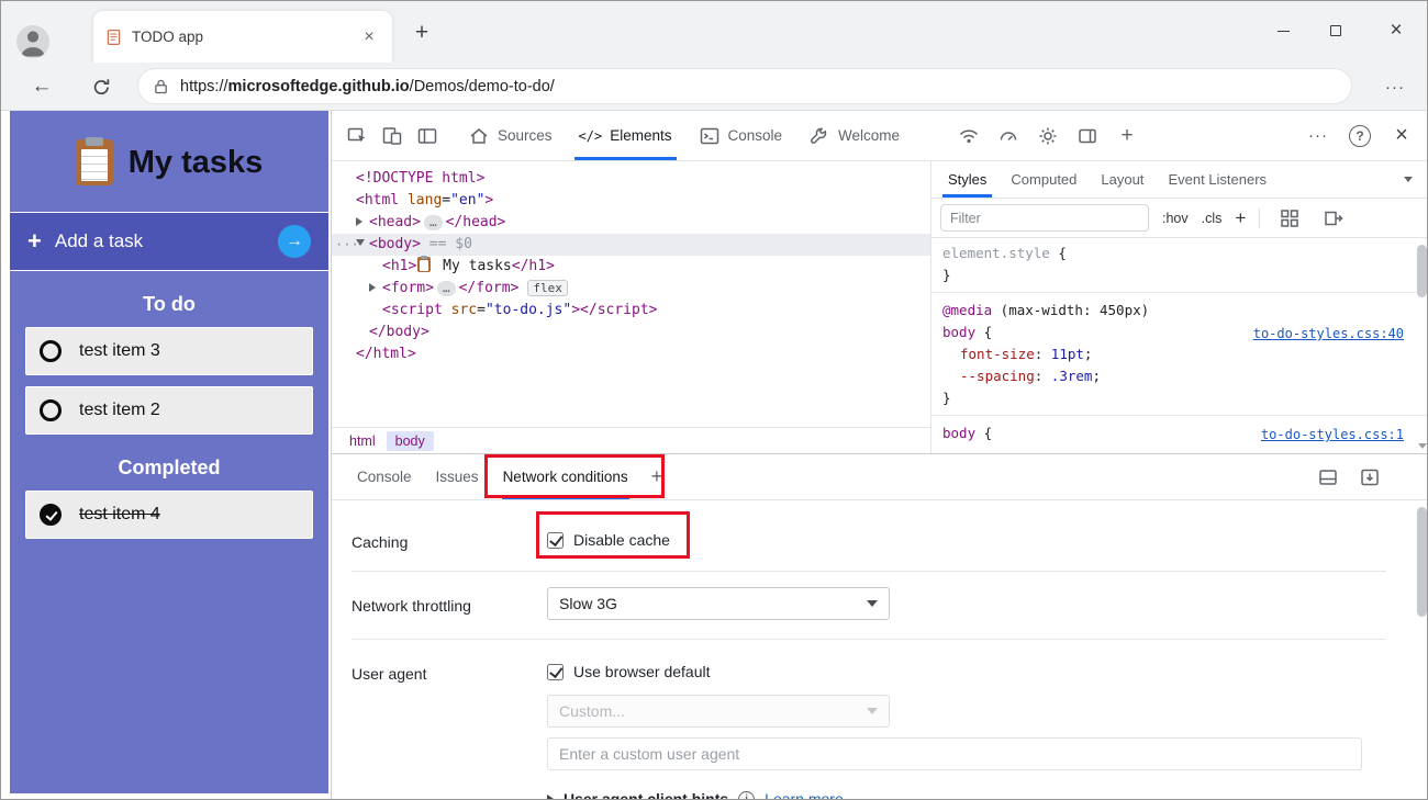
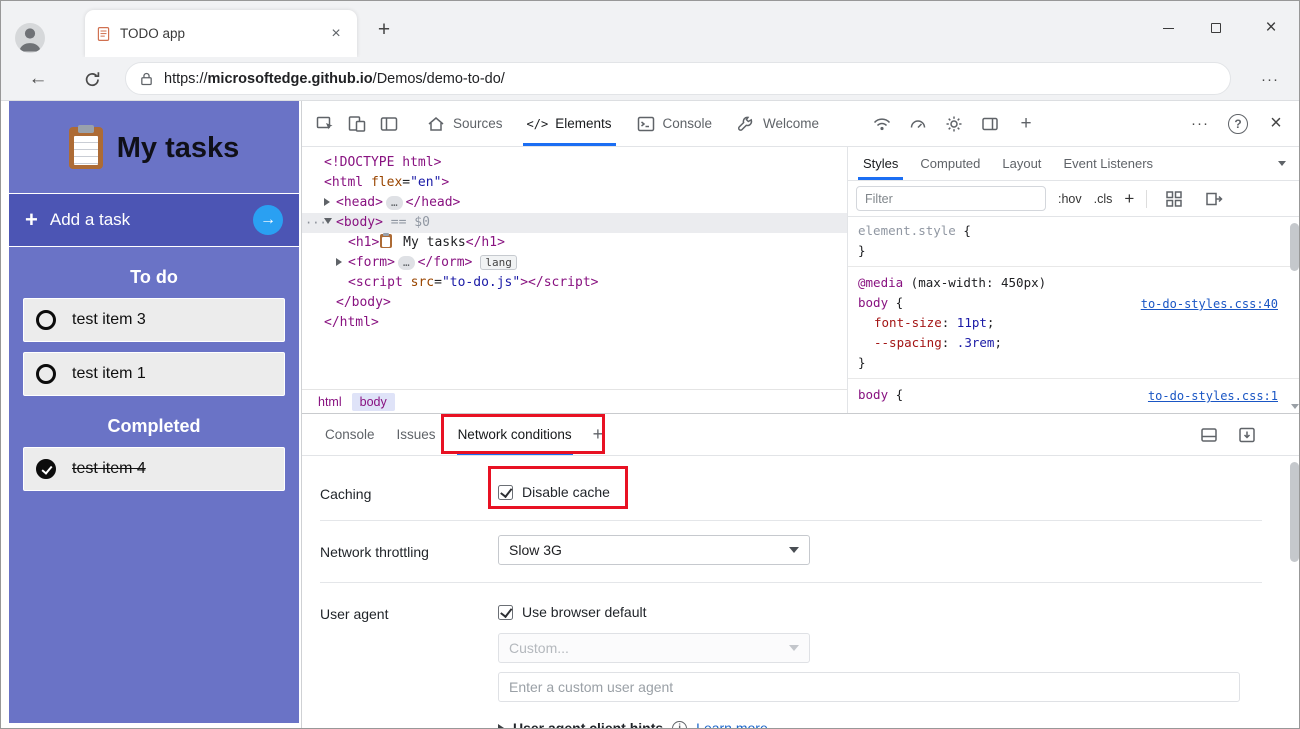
  TODO app
  ×
  +
  ×
  ←
  https://microsoftedge.github.io/Demos/demo-to-do/
  ···
  My tasks
  +
  Add a task
  →
  To do
  test item 3
- test item 2
+ test item 1
  Completed
  test item 4
  Sources
  </>
  Elements
  Console
  Welcome
  +
  ···
  ?
  ×
  <!DOCTYPE html>
- <html lang="en">
+ <html flex="en">
  <head> … </head>
  ···
  <body> == $0
  <h1> My tasks</h1>
- <form> … </form> flex
+ <form> … </form> lang
  <script src="to-do.js"></script>
  </body>
  </html>
  html
  body
  Styles
  Computed
  Layout
  Event Listeners
  Filter
  :hov
  .cls
  +
  element.style {
  }
  @media (max-width: 450px)
  body {
  to-do-styles.css:40
  font-size: 11pt;
  --spacing: .3rem;
  }
  body {
  to-do-styles.css:1
  Console
  Issues
  Network conditions
  +
  Caching
  Disable cache
  Network throttling
  Slow 3G
  User agent
  Use browser default
  Custom...
  Enter a custom user agent
